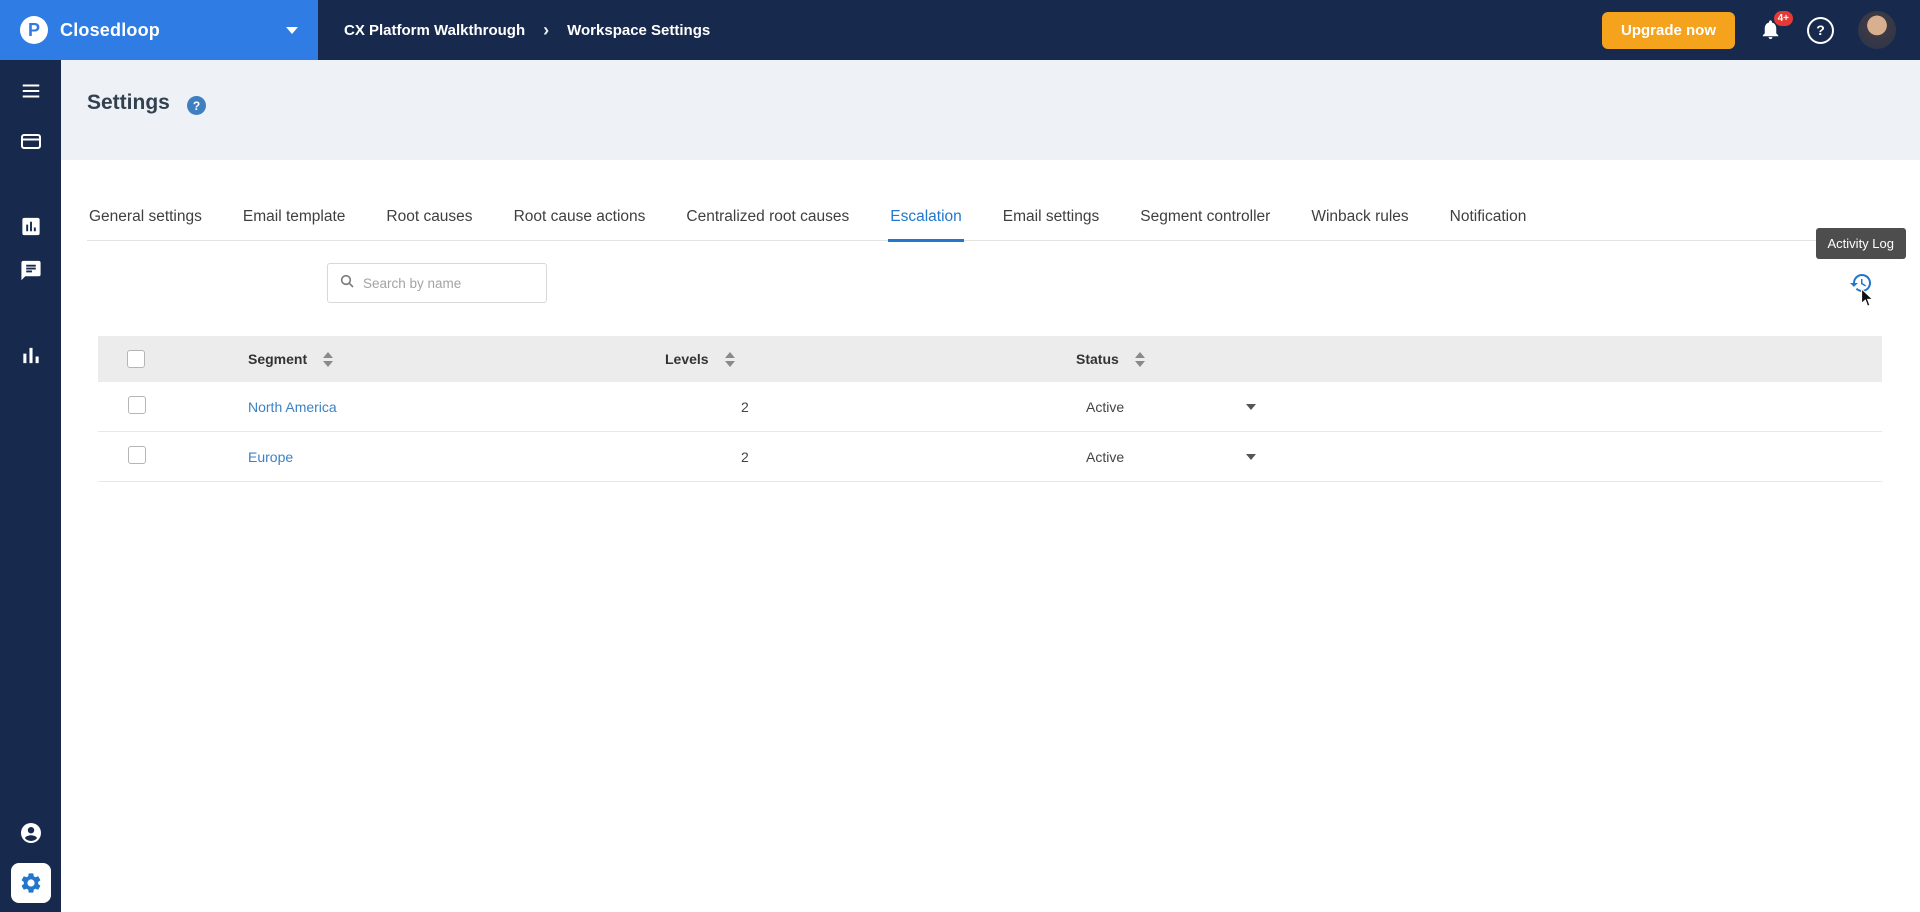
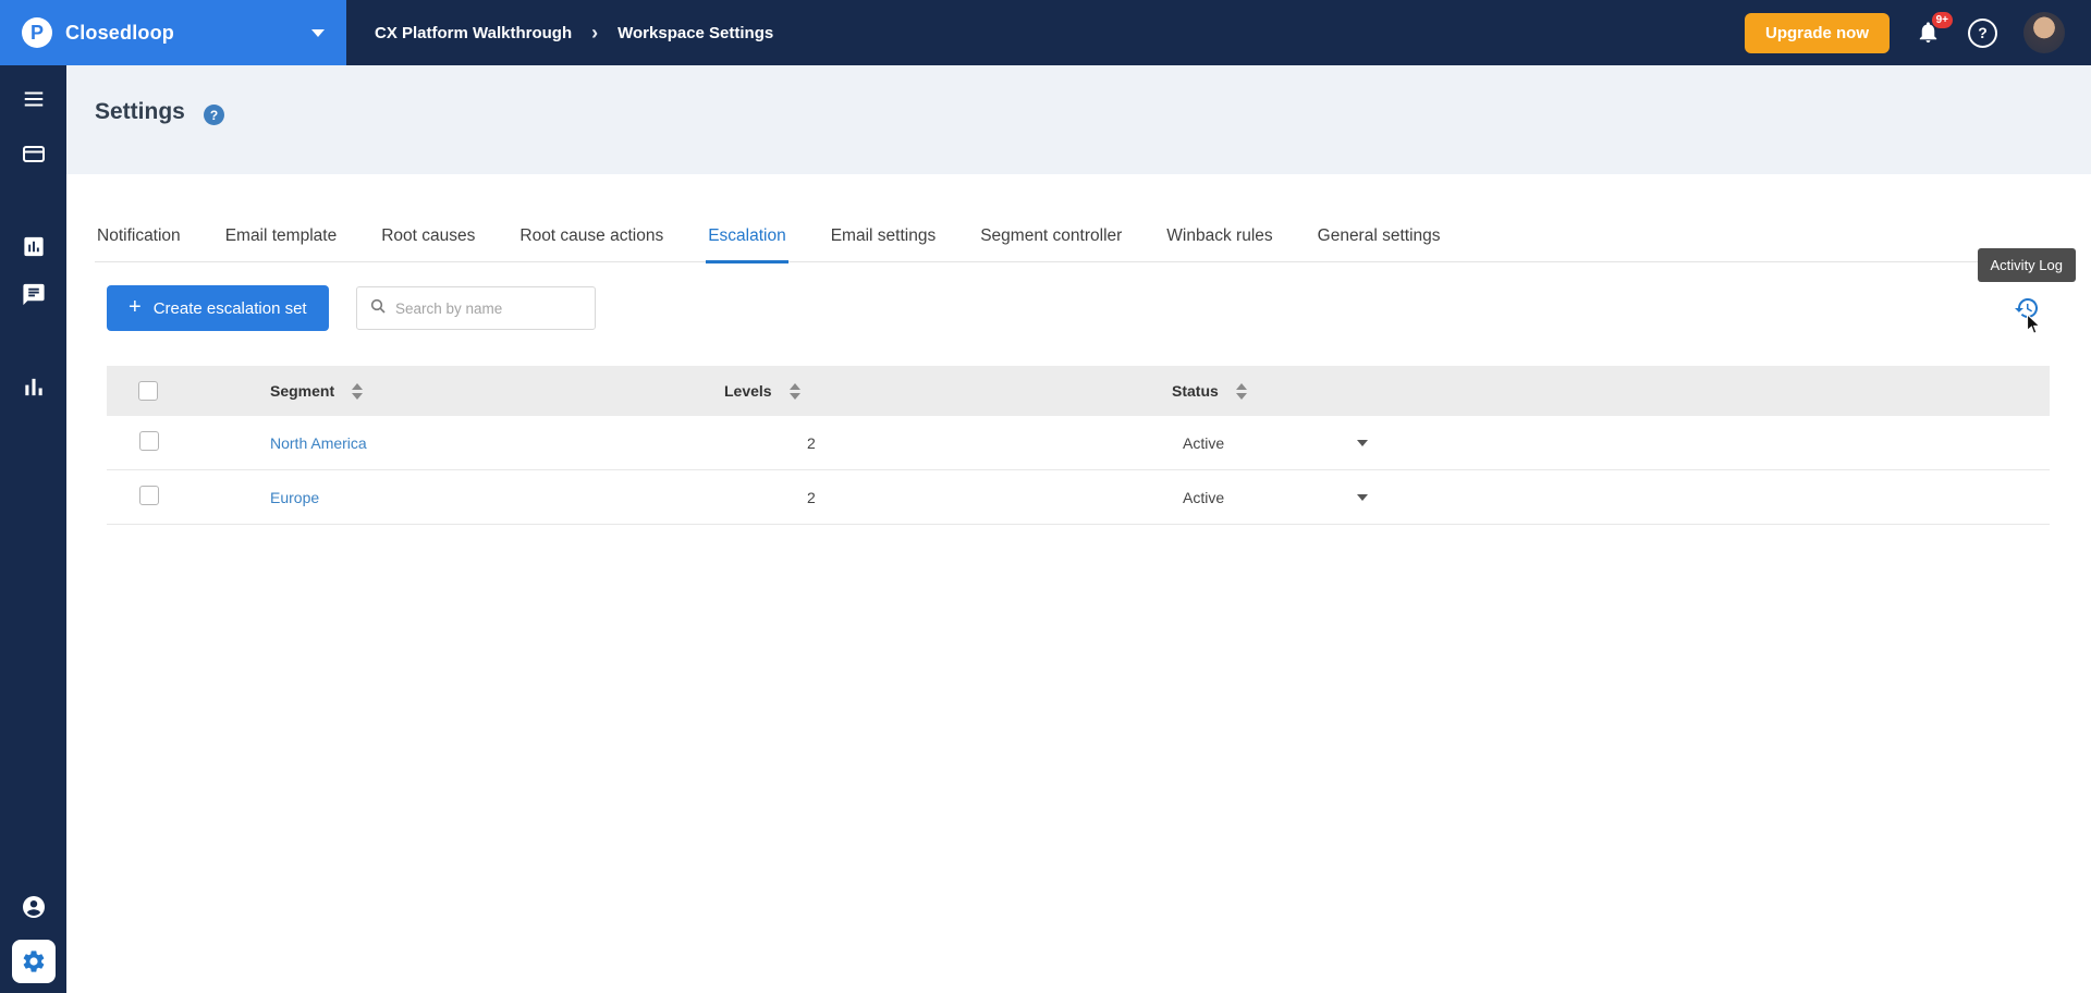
  P
  Closedloop
  CX Platform Walkthrough
  ›
  Workspace Settings
  Upgrade now
- 4+
+ 9+
  ?
  Settings
  ?
- General settings
+ Notification
  Email template
  Root causes
  Root cause actions
- Centralized root causes
  Escalation
  Email settings
  Segment controller
  Winback rules
- Notification
+ General settings
  Activity Log
+ +
+ Create escalation set
  Search by name
  Segment
  Levels
  Status
  North America
  2
  Active
  Europe
  2
  Active
